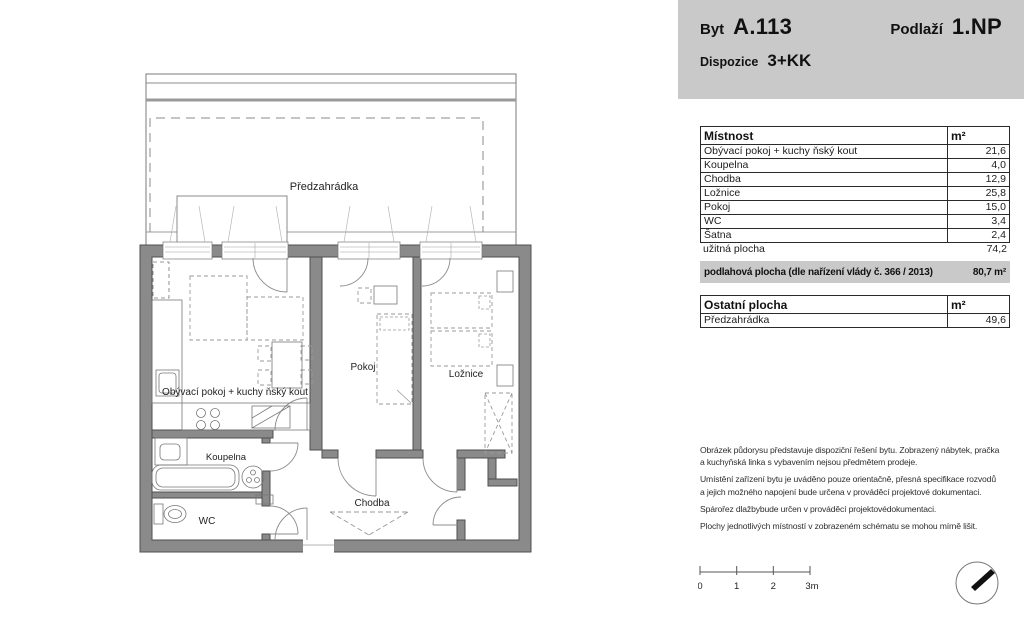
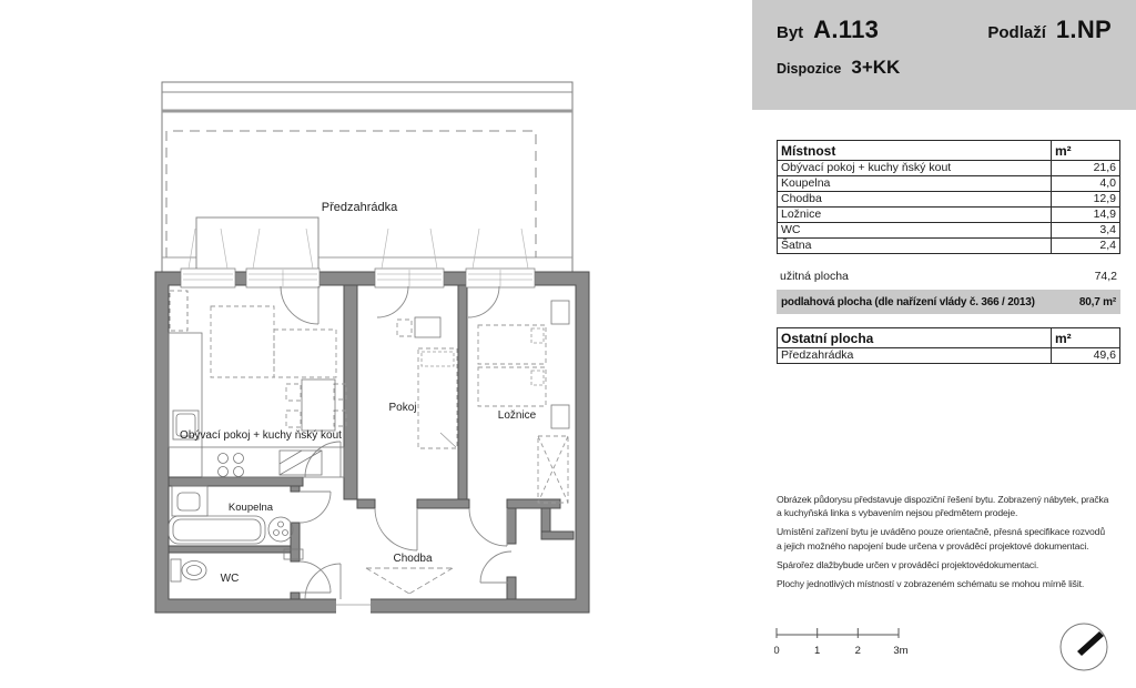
  Předzahrádka
  Obývací pokoj + kuchy ňský kout
  Pokoj
  Ložnice
  Koupelna
  WC
  Chodba
  Byt
  A.113
  Podlaží
  1.NP
  Dispozice
  3+KK
  Místnost	m²
  Obývací pokoj + kuchy ňský kout	21,6
  Koupelna	4,0
  Chodba	12,9
- Ložnice	25,8
+ Ložnice	14,9
- Pokoj	15,0
  WC	3,4
  Šatna	2,4
  užitná plocha
  74,2
  podlahová plocha (dle nařízení vlády č. 366 / 2013)
  80,7 m²
  Ostatní plocha	m²
  Předzahrádka	49,6
  Obrázek půdorysu představuje dispoziční řešení bytu. Zobrazený nábytek, pračka
  a kuchyňská linka s vybavením nejsou předmětem prodeje.
  Umístění zařízení bytu je uváděno pouze orientačně, přesná specifikace rozvodů
  a jejich možného napojení bude určena v prováděcí projektové dokumentaci.
  Spárořez dlažbybude určen v prováděcí projektovédokumentaci.
  Plochy jednotlivých místností v zobrazeném schématu se mohou mírně lišit.
  0
  1
  2
  3m
